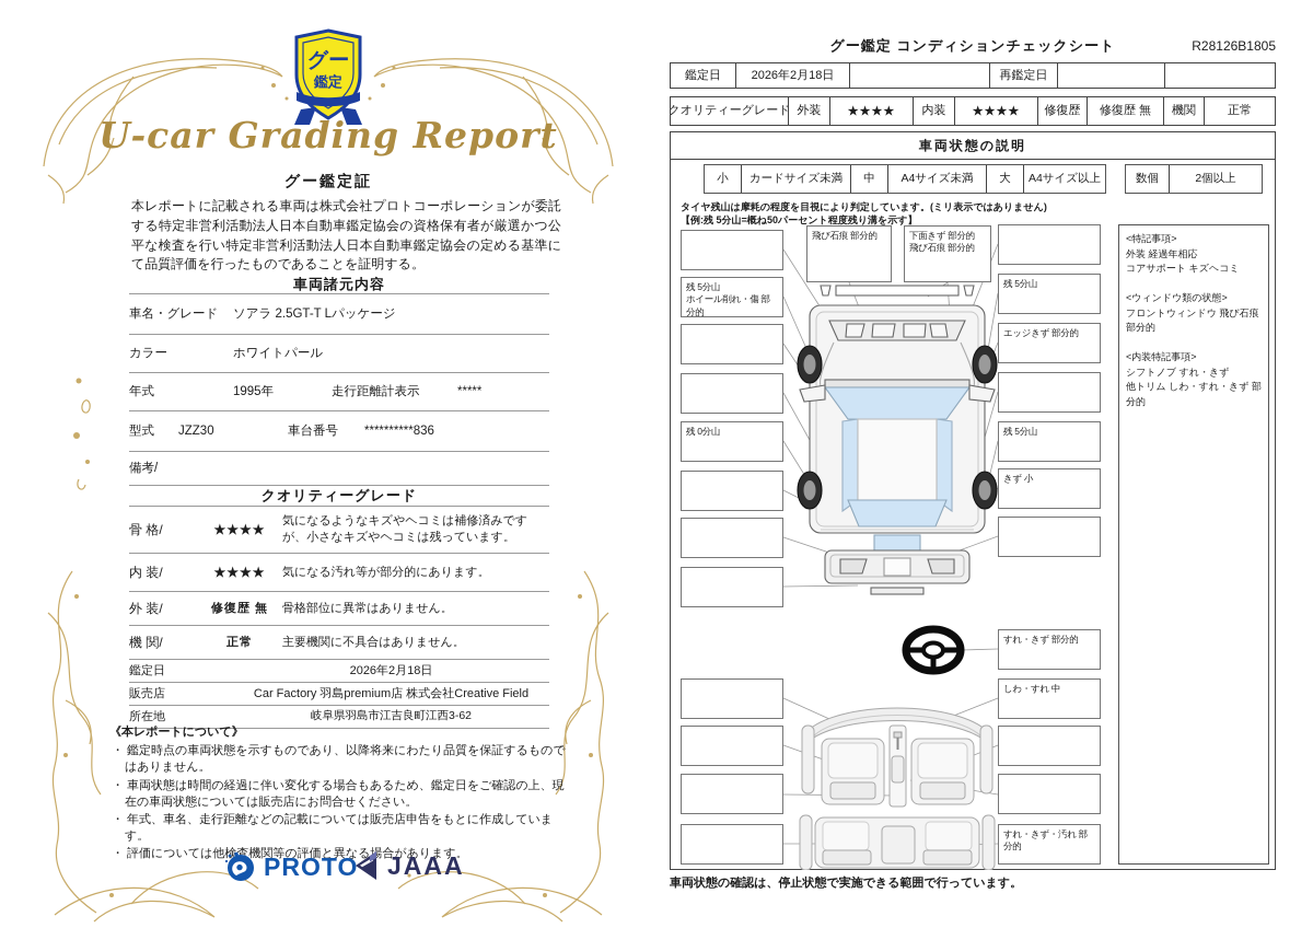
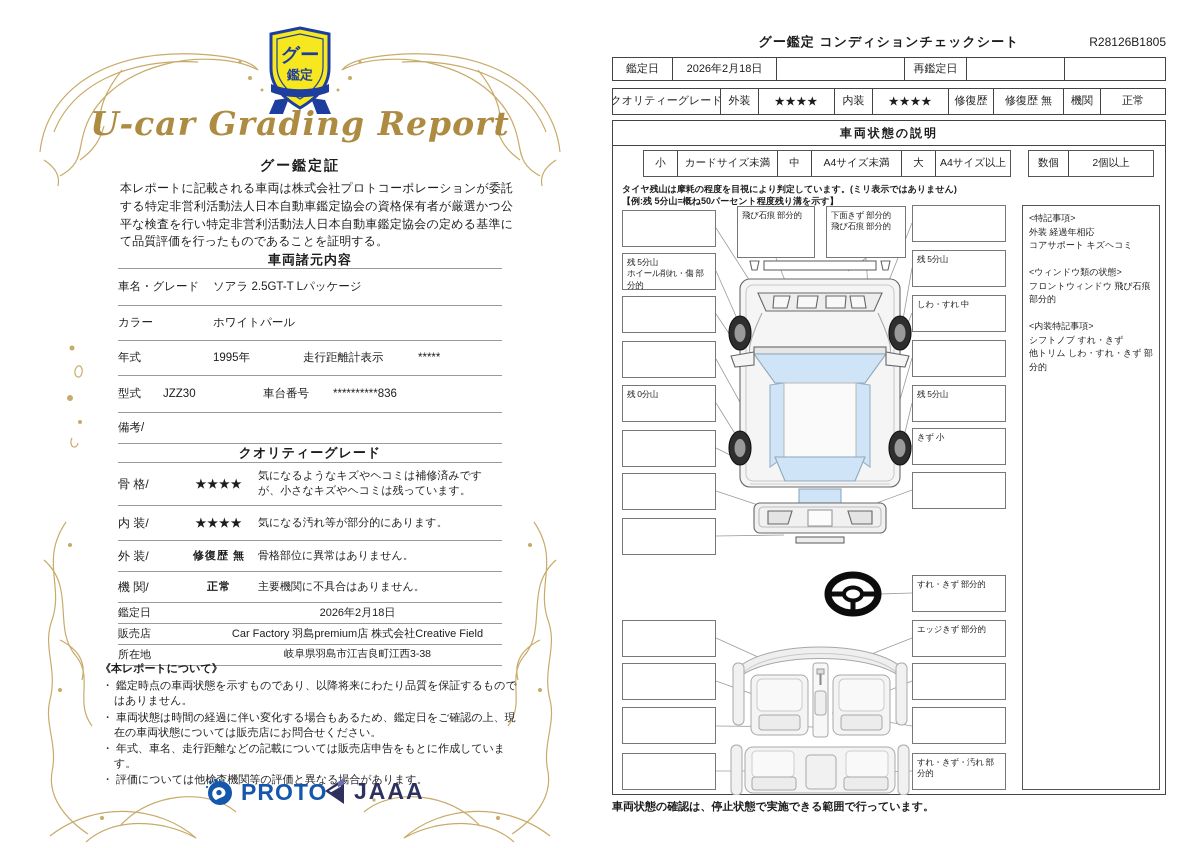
  グー
  鑑定
  U-car Grading Report
  グー鑑定証
  本レポートに記載される車両は株式会社プロトコーポレーションが委託する特定非営利活動法人日本自動車鑑定協会の資格保有者が厳選かつ公平な検査を行い特定非営利活動法人日本自動車鑑定協会の定める基準にて品質評価を行ったものであることを証明する。
  車両諸元内容
  車名・グレード
  ソアラ 2.5GT-T Lパッケージ
  カラー
  ホワイトパール
  年式
  1995年
  走行距離計表示
  *****
  型式
  JZZ30
  車台番号
  **********836
  備考/
  クオリティーグレード
  骨 格/
  ★★★★
  気になるようなキズやヘコミは補修済みですが、小さなキズやヘコミは残っています。
  内 装/
  ★★★★
  気になる汚れ等が部分的にあります。
  外 装/
  修復歴 無
  骨格部位に異常はありません。
  機 関/
  正常
  主要機関に不具合はありません。
  鑑定日
  2026年2月18日
  販売店
  Car Factory 羽島premium店 株式会社Creative Field
  所在地
- 岐阜県羽島市江吉良町江西3-62
+ 岐阜県羽島市江吉良町江西3-38
  《本レポートについて》
  ・ 鑑定時点の車両状態を示すものであり、以降将来にわたり品質を保証するものではありません。
  ・ 車両状態は時間の経過に伴い変化する場合もあるため、鑑定日をご確認の上、現在の車両状態については販売店にお問合せください。
  ・ 年式、車名、走行距離などの記載については販売店申告をもとに作成しています。
  ・ 評価については他検査機関等の評価と異なる合があります。
  PROTO
  JAAA
  グー鑑定 コンディションチェックシート
  R28126B1805
  鑑定日
  2026年2月18日
  再鑑定日
  クオリティーグレード
  外装
  ★★★★
  内装
  ★★★★
  修復歴
  修復歴 無
  機関
  正常
  車両状態の説明
  小
  カードサイズ未満
  中
  A4サイズ未満
  大
  A4サイズ以上
  数個
  2個以上
  タイヤ残山は摩耗の程度を目視により判定しています。(ミリ表示ではありません)
  【例:残 5分山=概ね50パーセント程度残り溝を示す】
  残 5分山
  ホイール削れ・傷 部分的
  残 0分山
  飛び石痕 部分的
  下面きず 部分的
  飛び石痕 部分的
  残 5分山
- エッジきず 部分的
+ しわ・すれ 中
  残 5分山
  きず 小
  すれ・きず 部分的
- しわ・すれ 中
+ エッジきず 部分的
  すれ・きず・汚れ 部分的
  <特記事項>
  外装 経過年相応
  コアサポート キズヘコミ
  <ウィンドウ類の状態>
  フロントウィンドウ 飛び石痕 部分的
  <内装特記事項>
  シフトノブ すれ・きず
  他トリム しわ・すれ・きず 部分的
  車両状態の確認は、停止状態で実施できる範囲で行っています。
